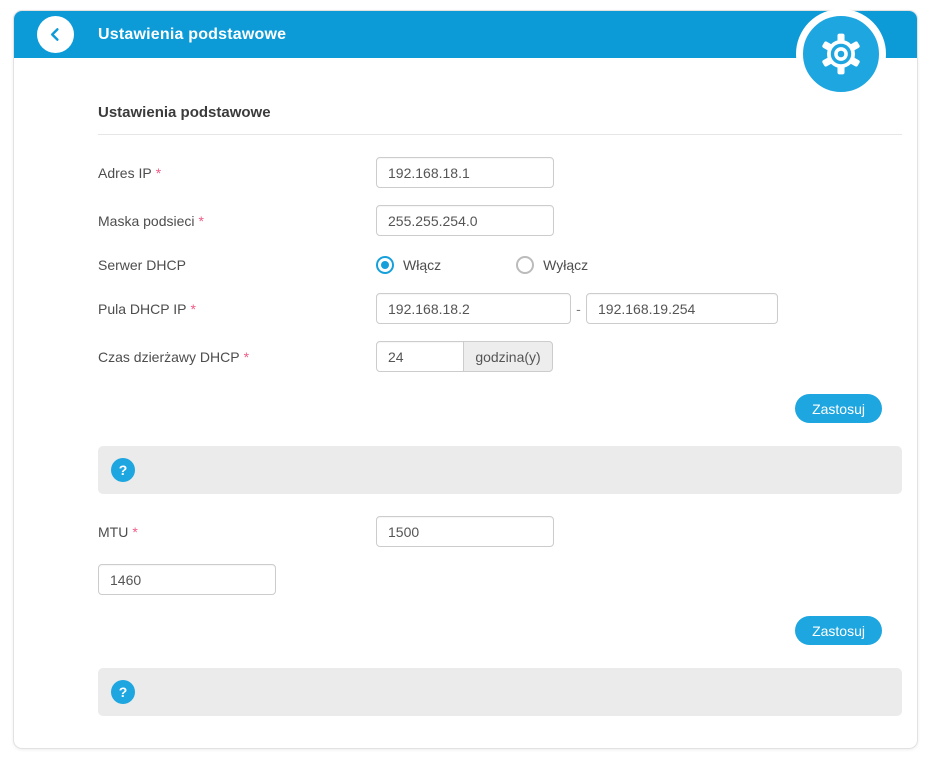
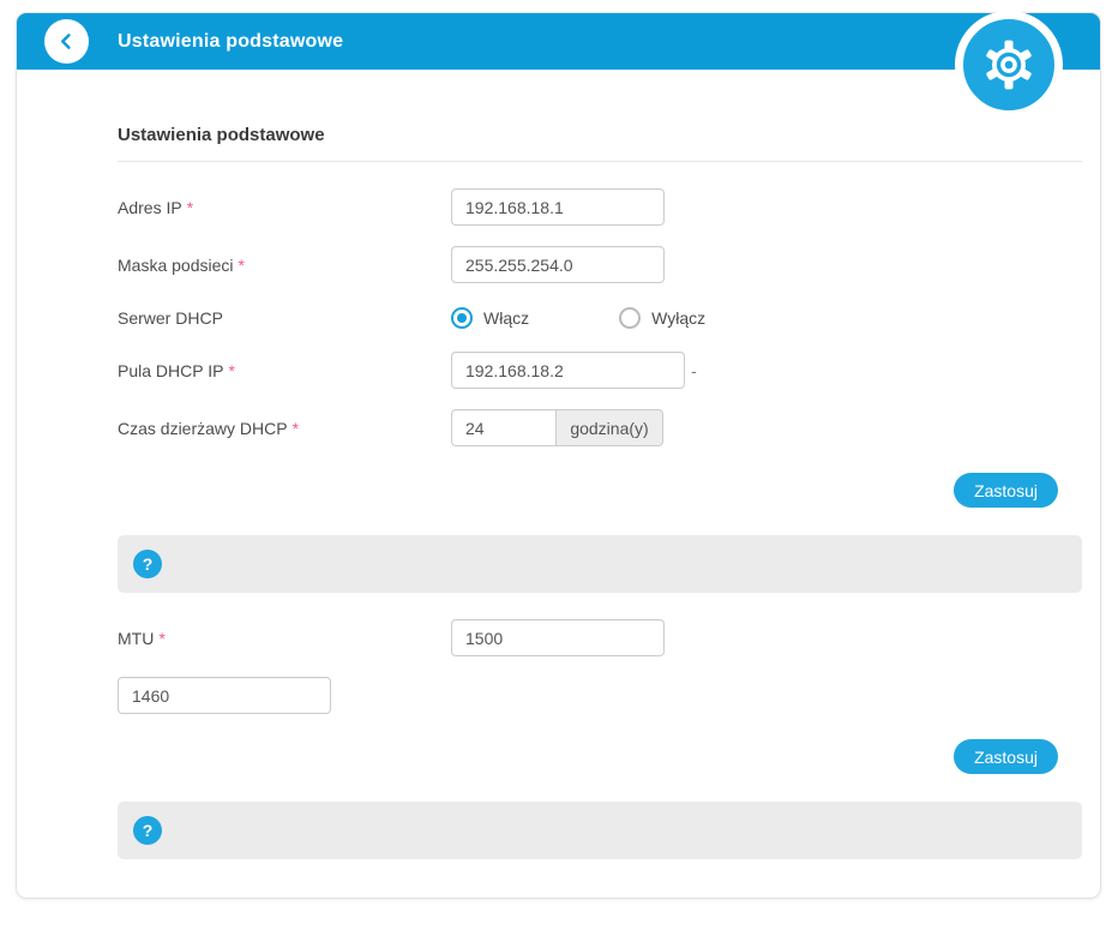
  Ustawienia podstawowe
  Ustawienia podstawowe
  Adres IP *
  192.168.18.1
  Maska podsieci *
  255.255.254.0
  Serwer DHCP
  Włącz
  Wyłącz
  Pula DHCP IP *
  192.168.18.2
  -
- 192.168.19.254
  Czas dzierżawy DHCP *
  24
  godzina(y)
  Zastosuj
  ?
  MTU *
  1500
  1460
  Zastosuj
  ?
